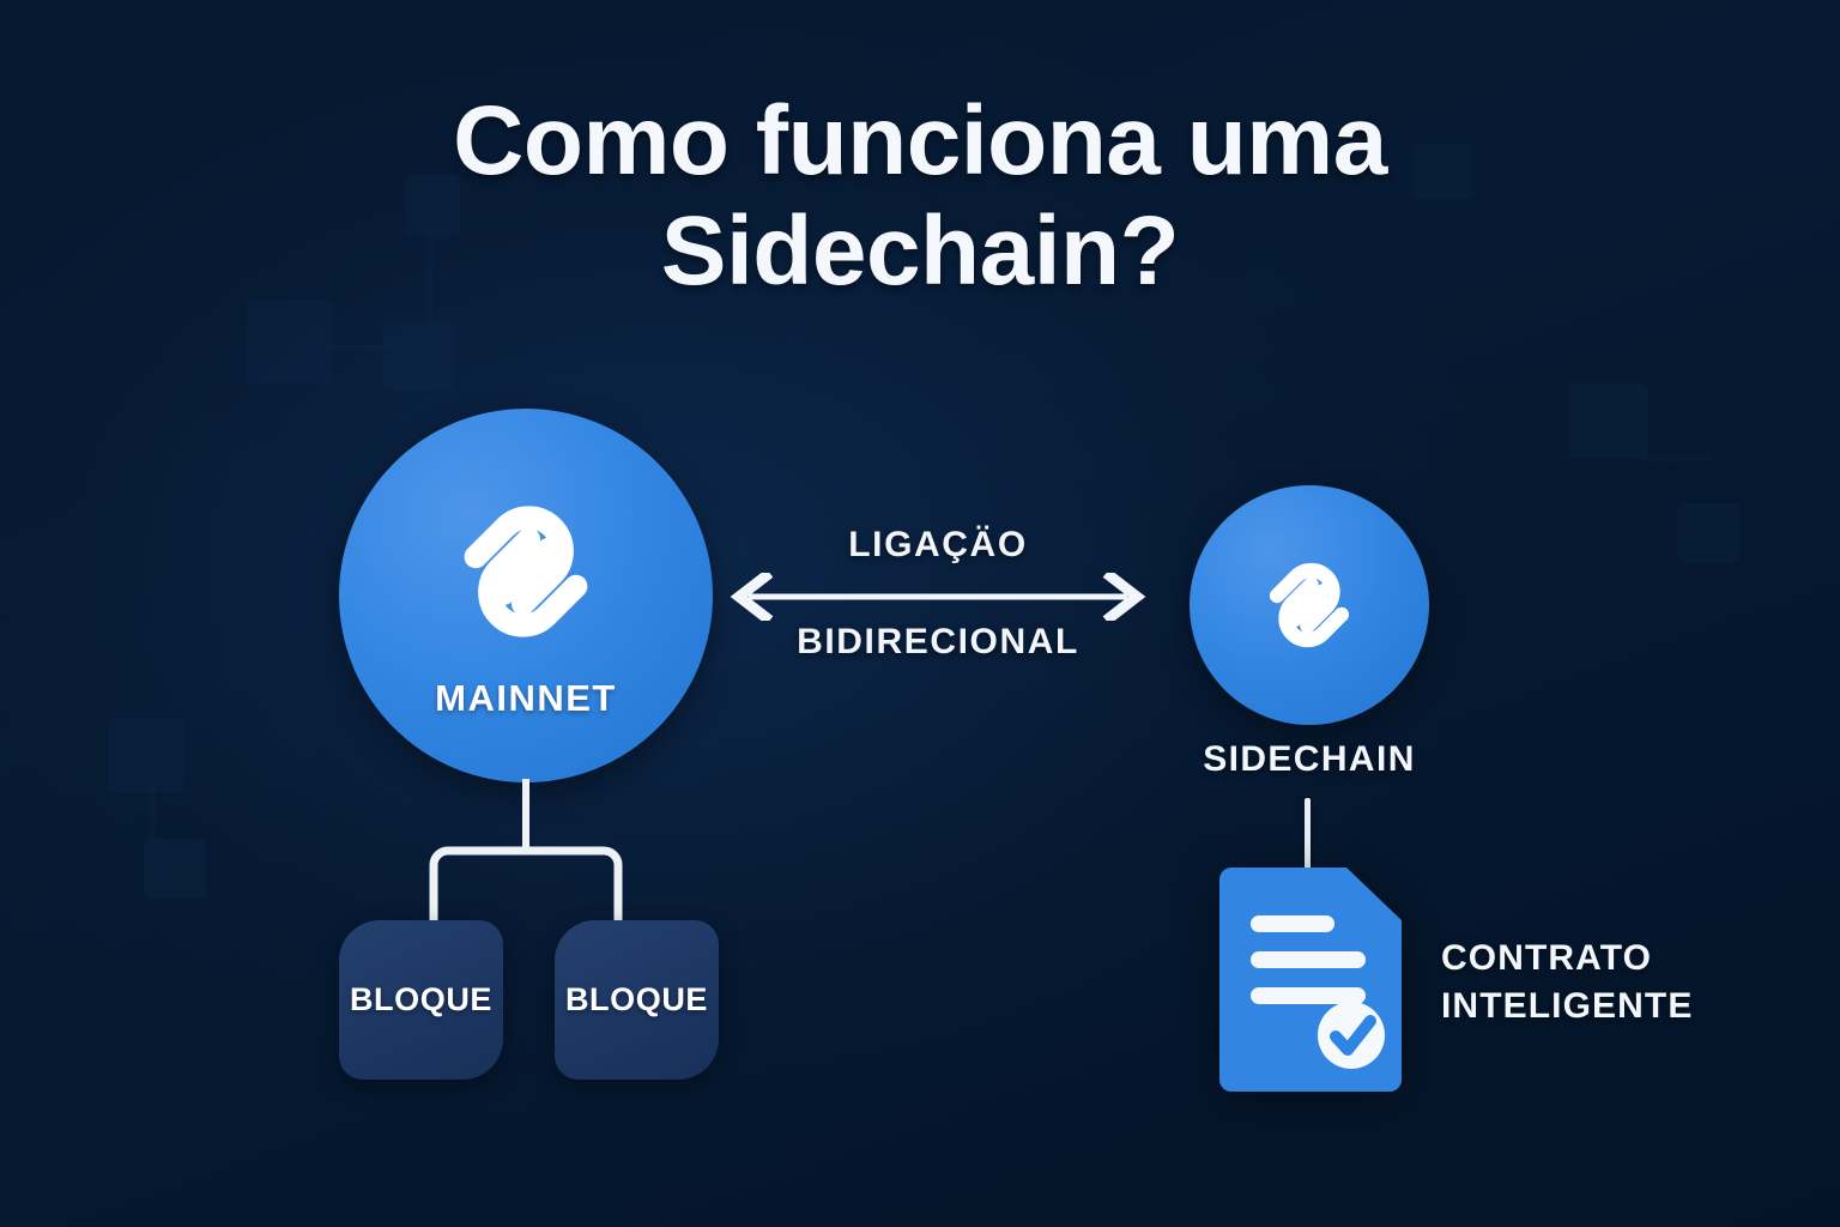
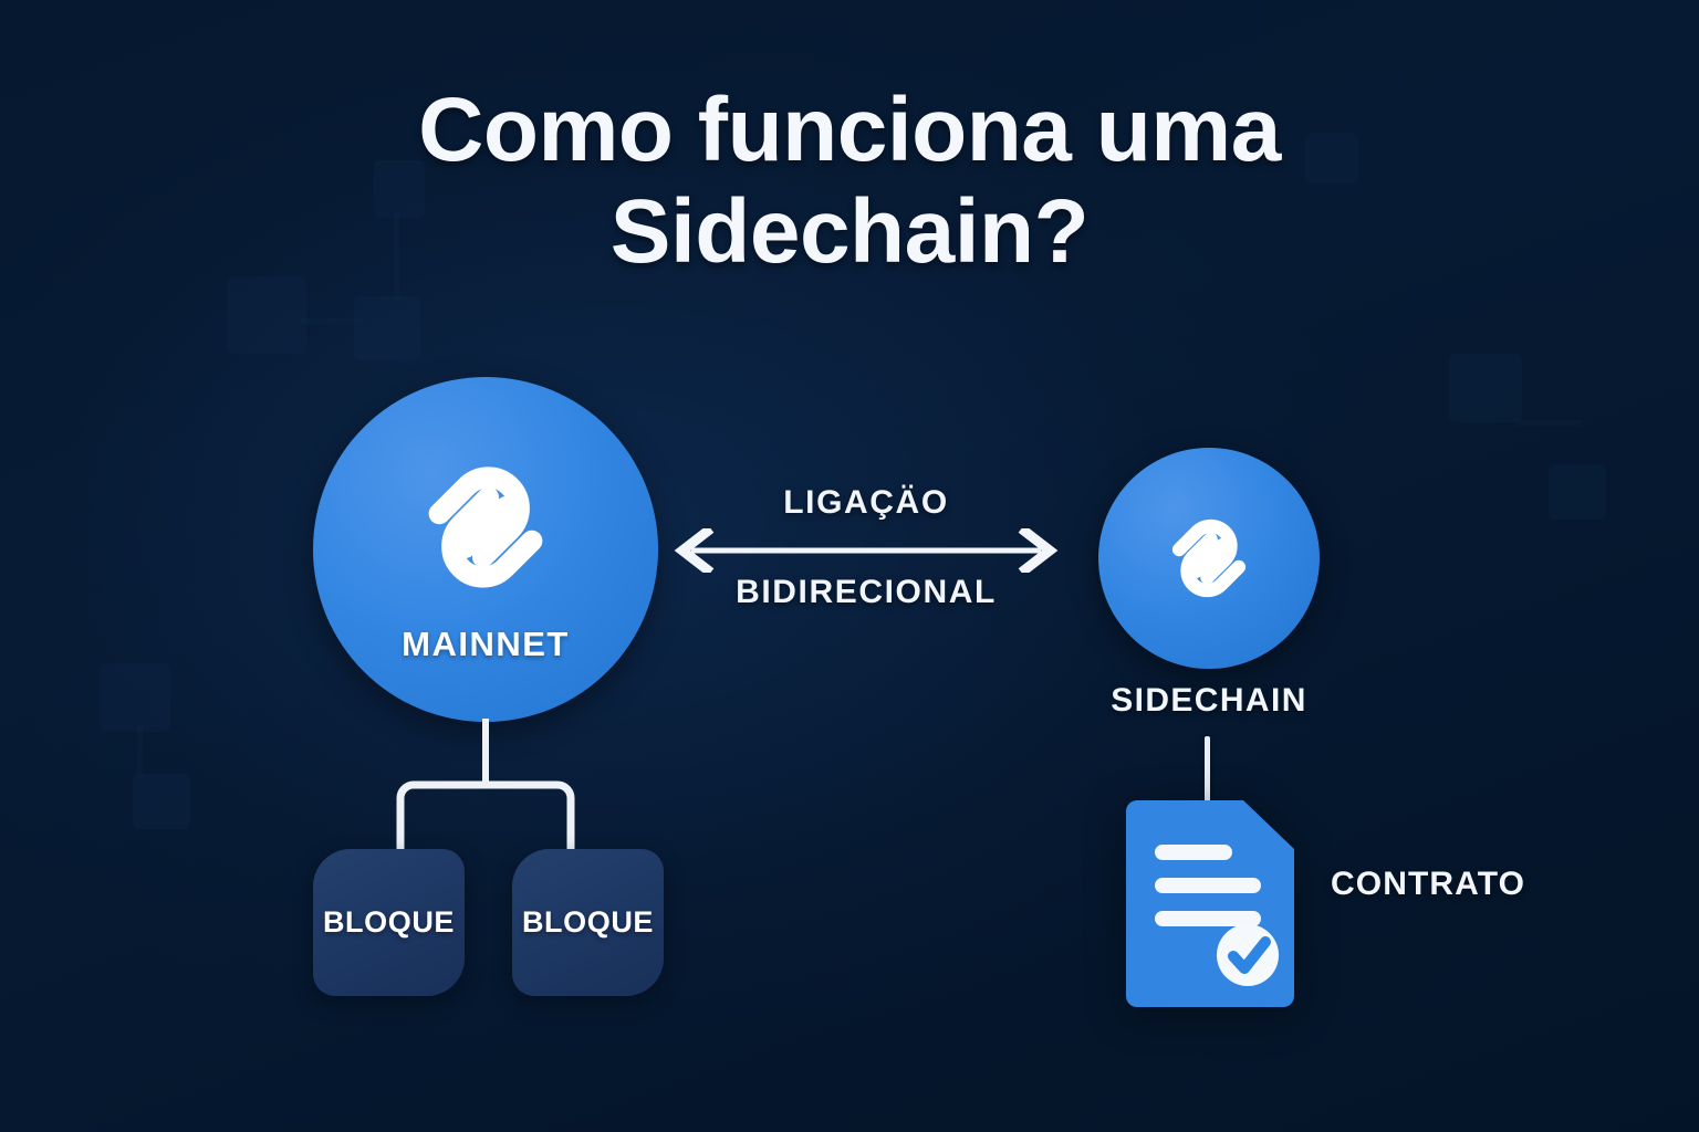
  Como funciona uma
  Sidechain?
  MAINNET
  SIDECHAIN
  LIGAÇÄO
  BIDIRECIONAL
  BLOQUE
  BLOQUE
  CONTRATO
- INTELIGENTE
